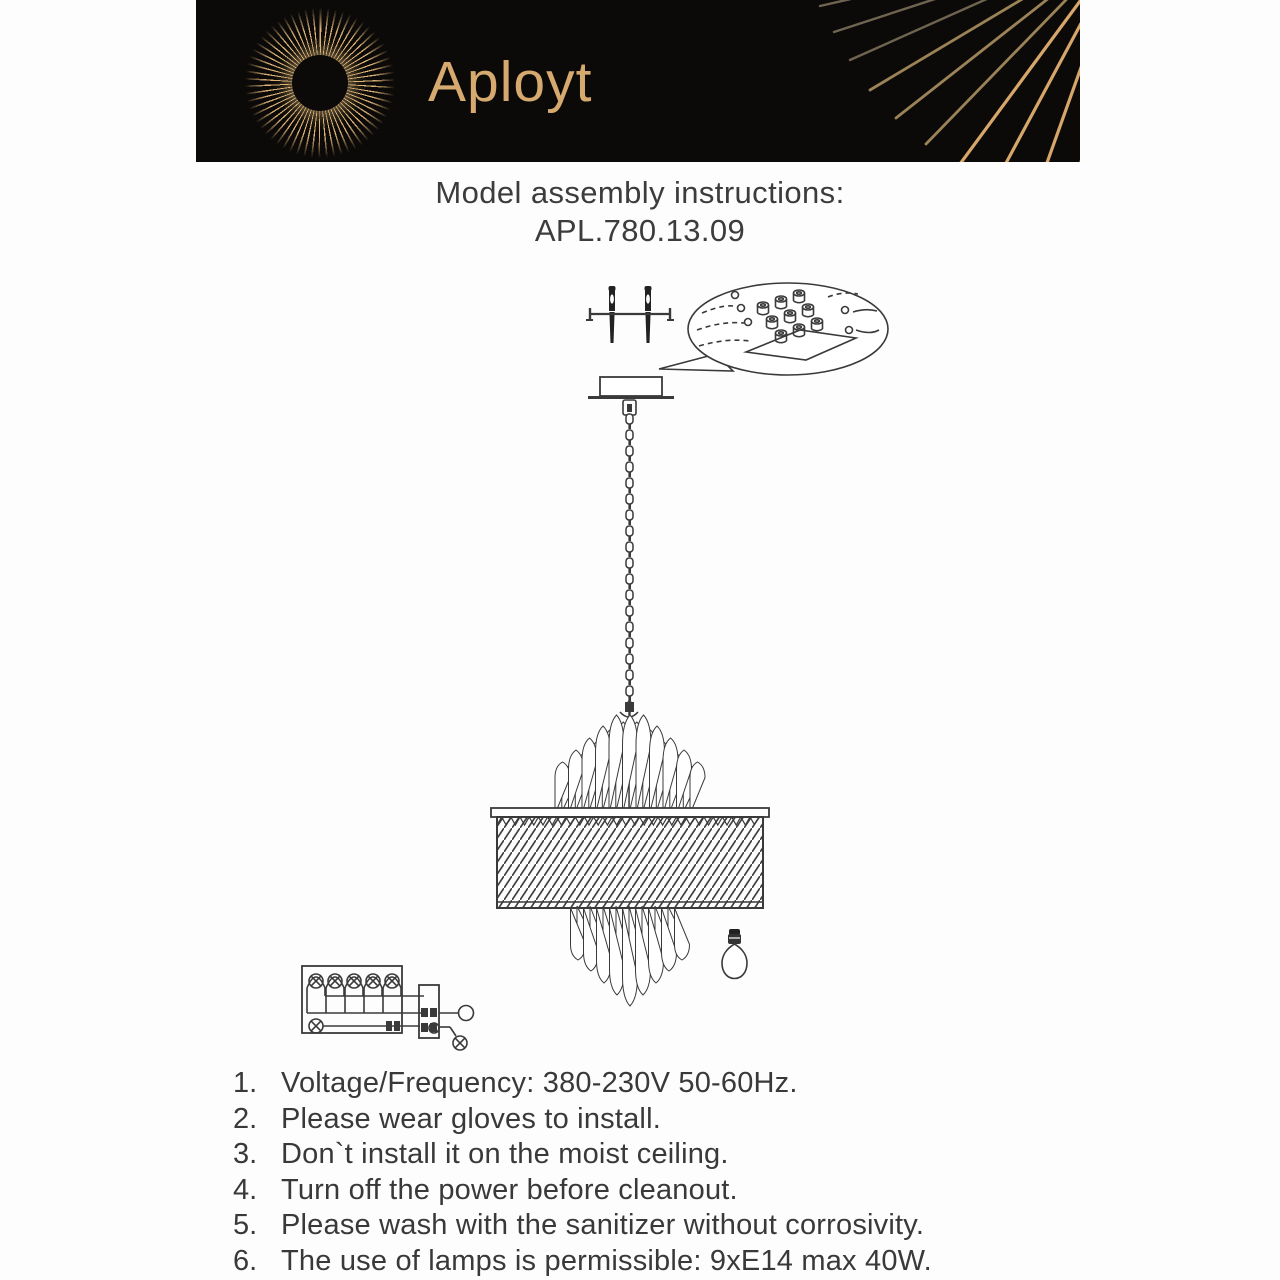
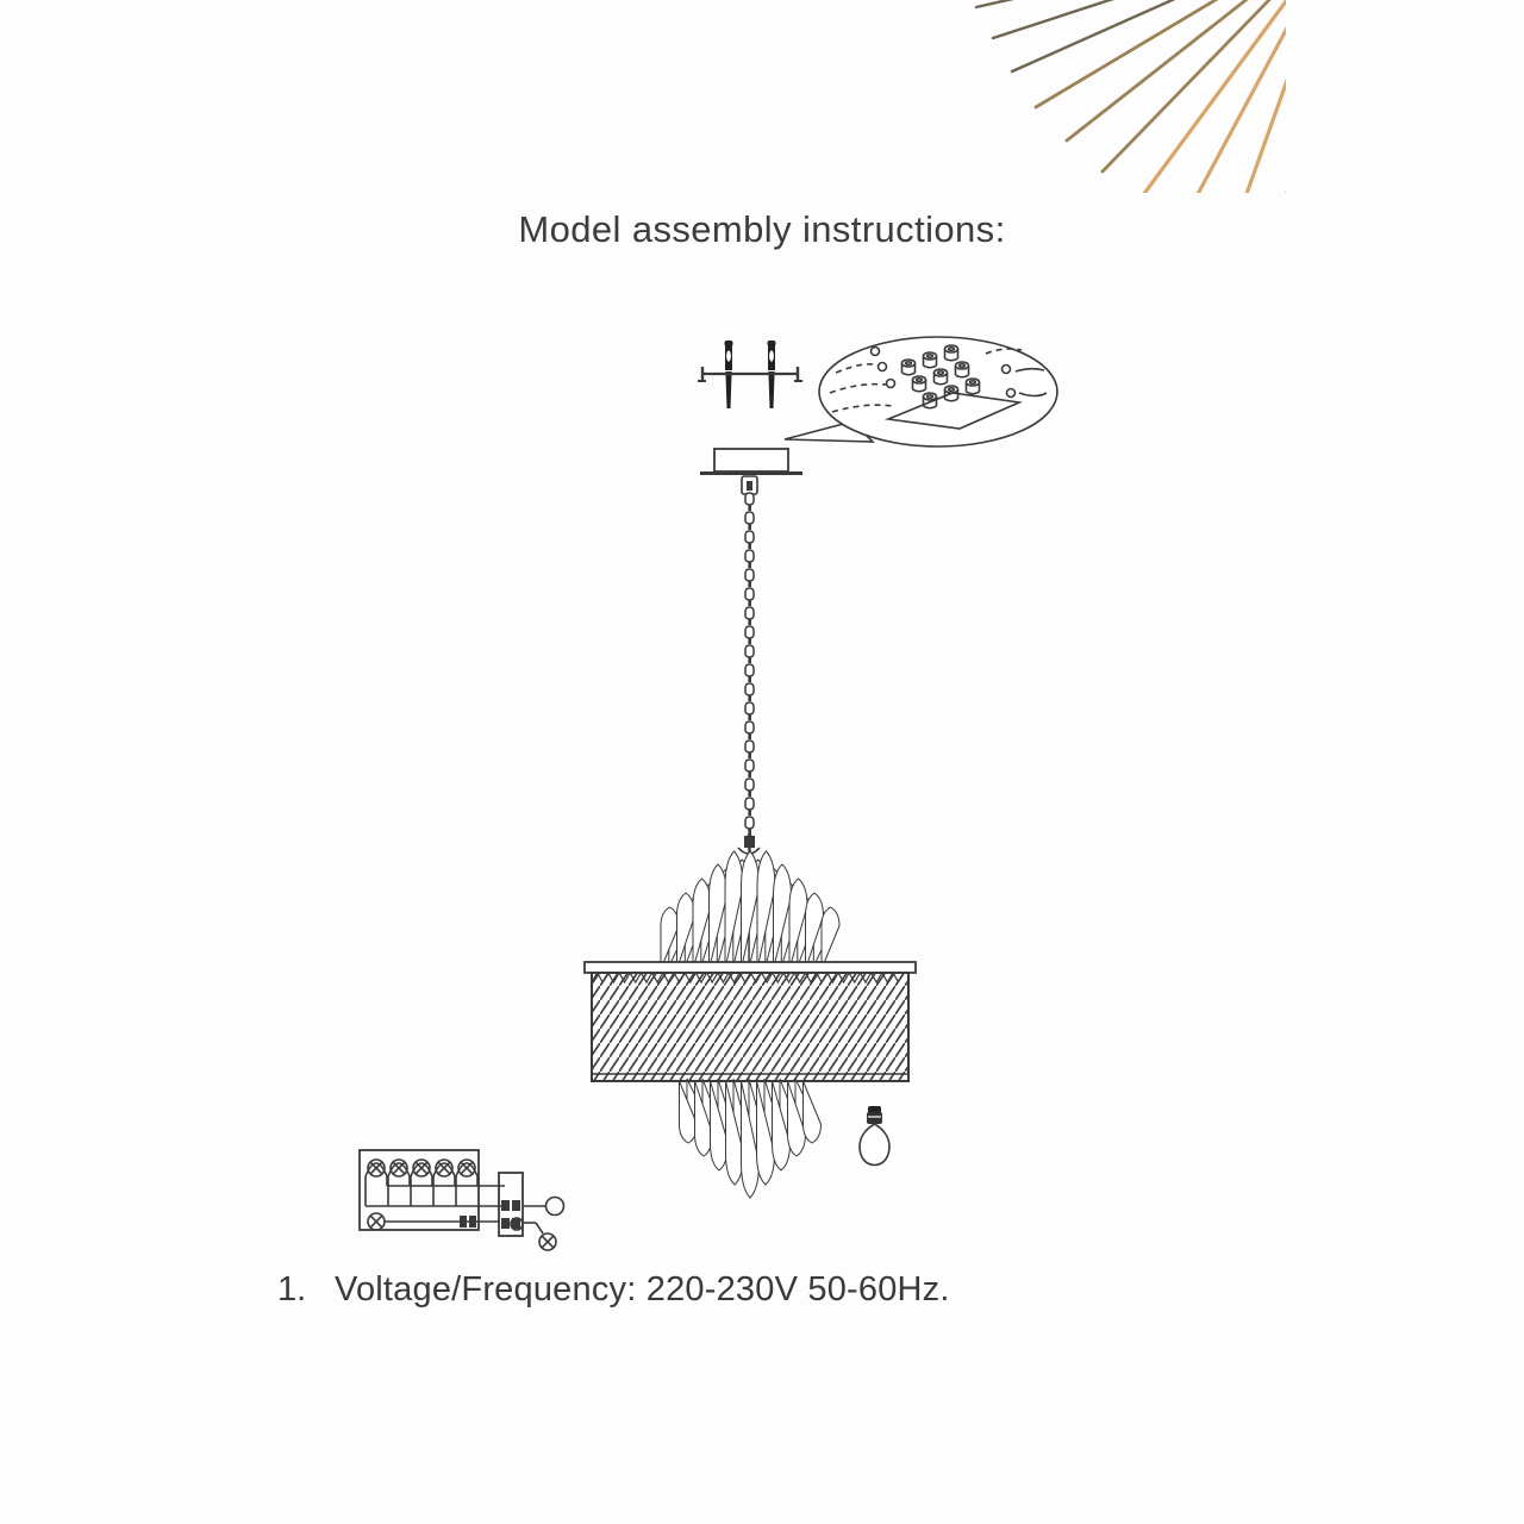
- Aployt
  Model assembly instructions:
- APL.780.13.09
  1.
- Voltage/Frequency: 380-230V 50-60Hz.
+ Voltage/Frequency: 220-230V 50-60Hz.
- 2.
- Please wear gloves to install.
- 3.
- Don`t install it on the moist ceiling.
- 4.
- Turn off the power before cleanout.
- 5.
- Please wash with the sanitizer without corrosivity.
- 6.
- The use of lamps is permissible: 9xE14 max 40W.
